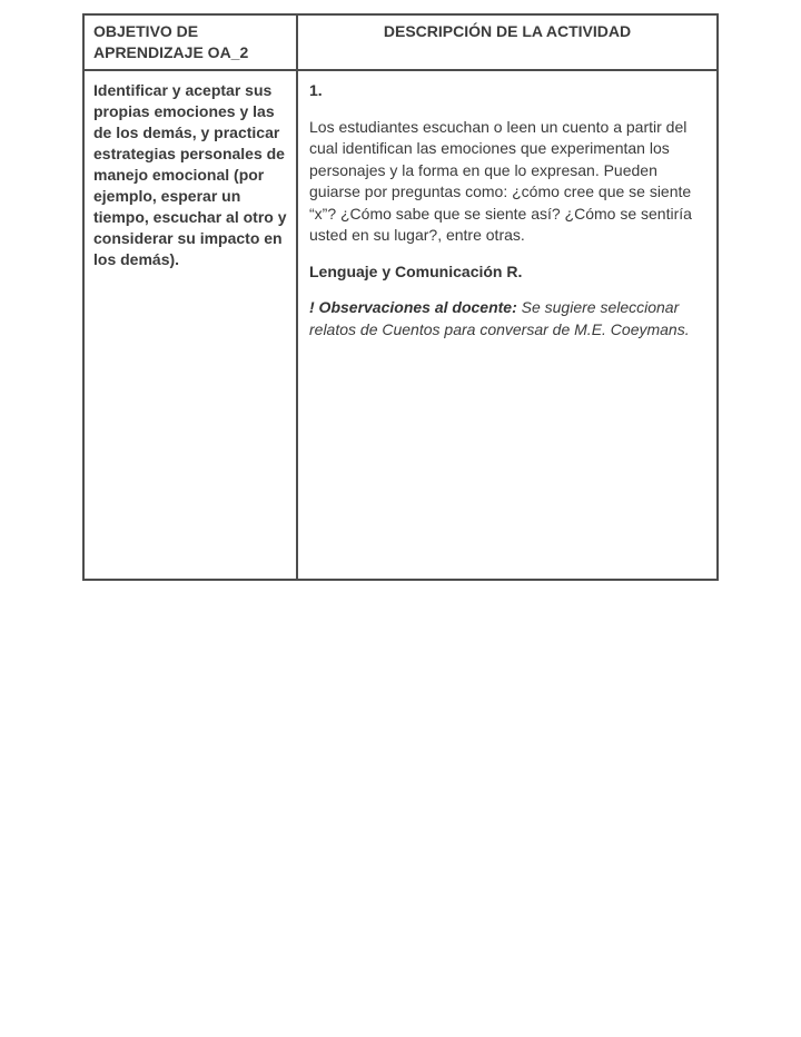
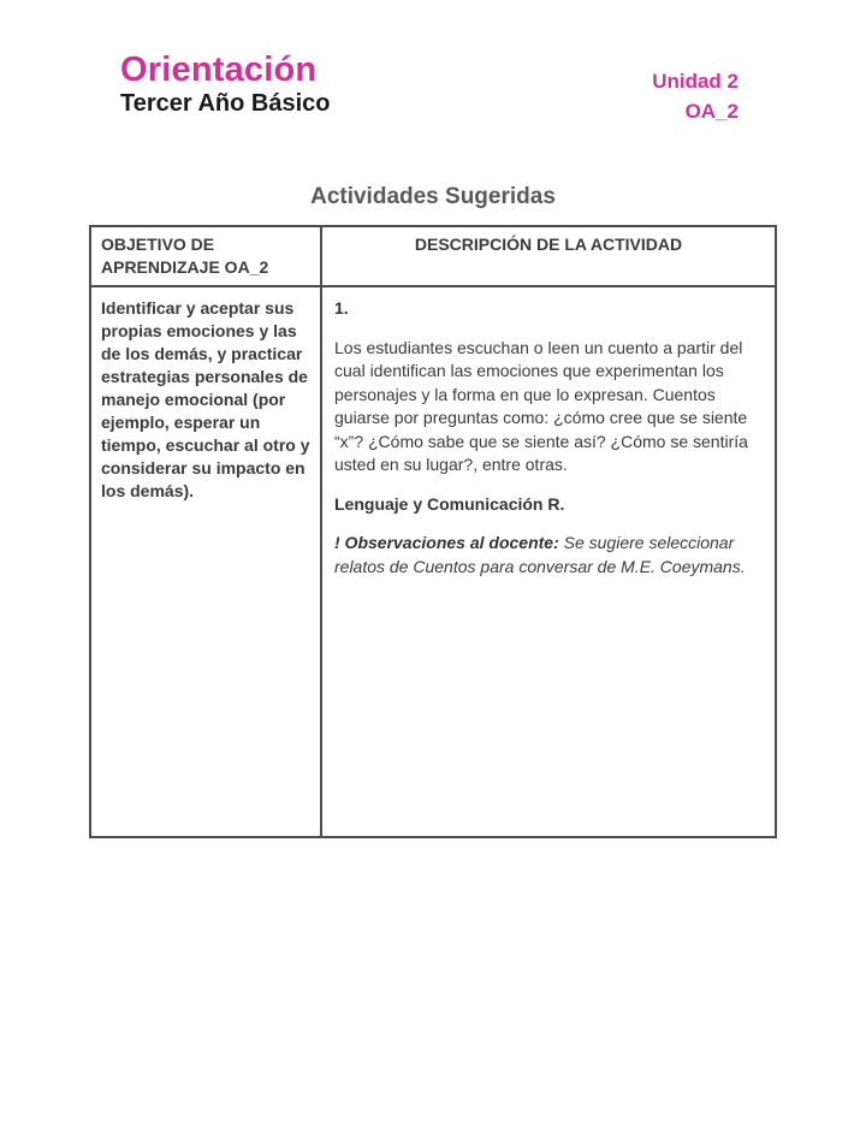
+ Orientación
+ Tercer Año Básico
+ Unidad 2
+ OA_2
+ Actividades Sugeridas
  OBJETIVO DE APRENDIZAJE OA_2	DESCRIPCIÓN DE LA ACTIVIDAD
- Identificar y aceptar sus propias emociones y las de los demás, y practicar estrategias personales de manejo emocional (por ejemplo, esperar un tiempo, escuchar al otro y considerar su impacto en los demás).	1. Los estudiantes escuchan o leen un cuento a partir del cual identifican las emociones que experimentan los personajes y la forma en que lo expresan. Pueden guiarse por preguntas como: ¿cómo cree que se siente “x”? ¿Cómo sabe que se siente así? ¿Cómo se sentiría usted en su lugar?, entre otras. Lenguaje y Comunicación R. ! Observaciones al docente: Se sugiere seleccionar relatos de Cuentos para conversar de M.E. Coeymans.
+ Identificar y aceptar sus propias emociones y las de los demás, y practicar estrategias personales de manejo emocional (por ejemplo, esperar un tiempo, escuchar al otro y considerar su impacto en los demás).	1. Los estudiantes escuchan o leen un cuento a partir del cual identifican las emociones que experimentan los personajes y la forma en que lo expresan. Cuentos guiarse por preguntas como: ¿cómo cree que se siente “x”? ¿Cómo sabe que se siente así? ¿Cómo se sentiría usted en su lugar?, entre otras. Lenguaje y Comunicación R. ! Observaciones al docente: Se sugiere seleccionar relatos de Cuentos para conversar de M.E. Coeymans.
